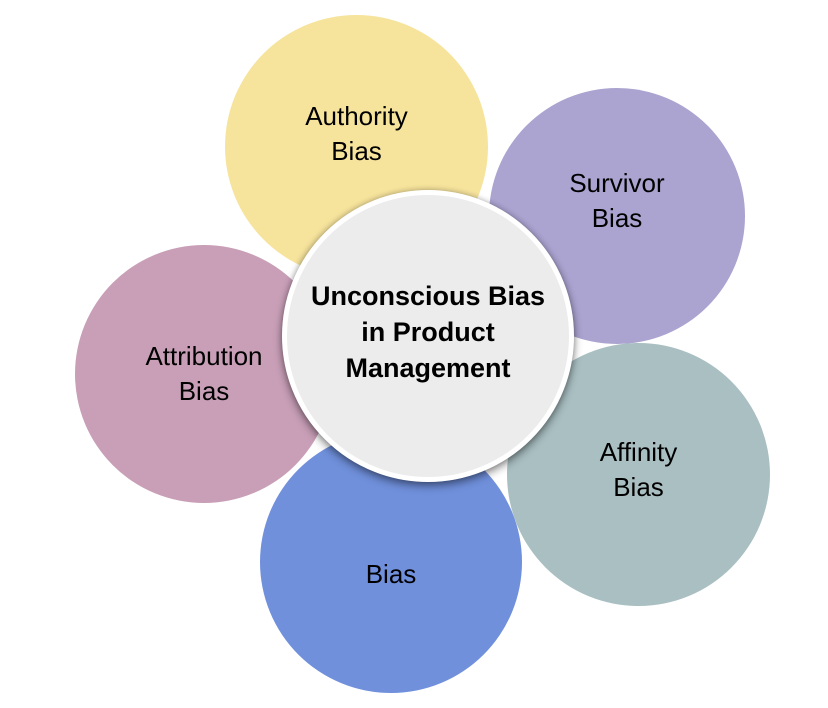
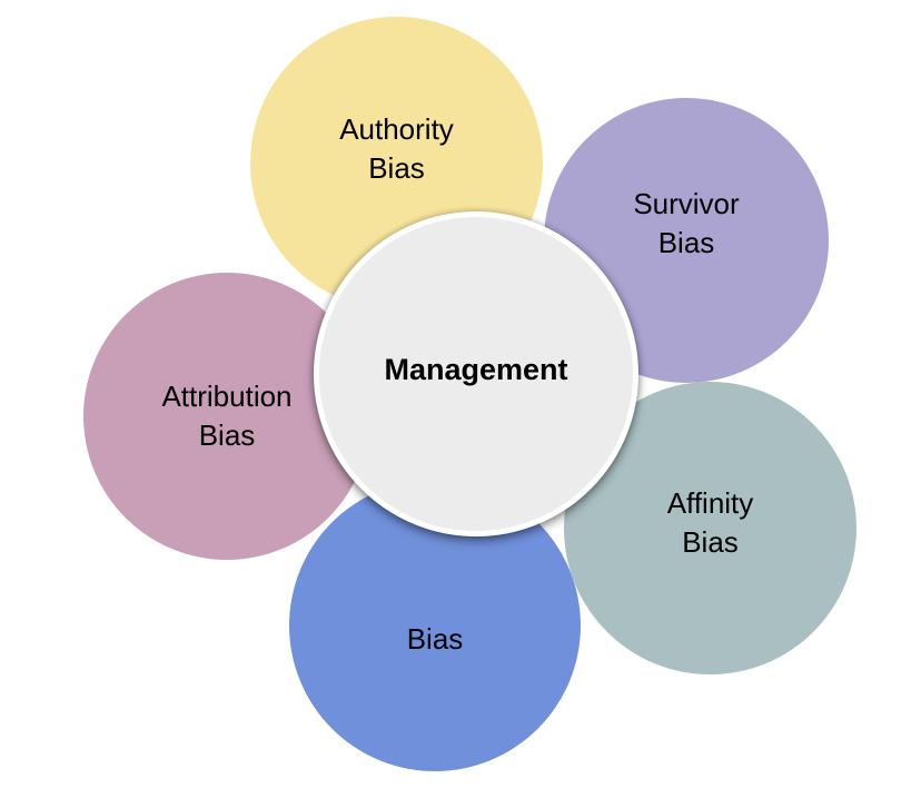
  Authority
  Bias
  Survivor
  Bias
  Attribution
  Bias
  Bias
  Affinity
  Bias
- Unconscious Bias
- in Product
  Management
